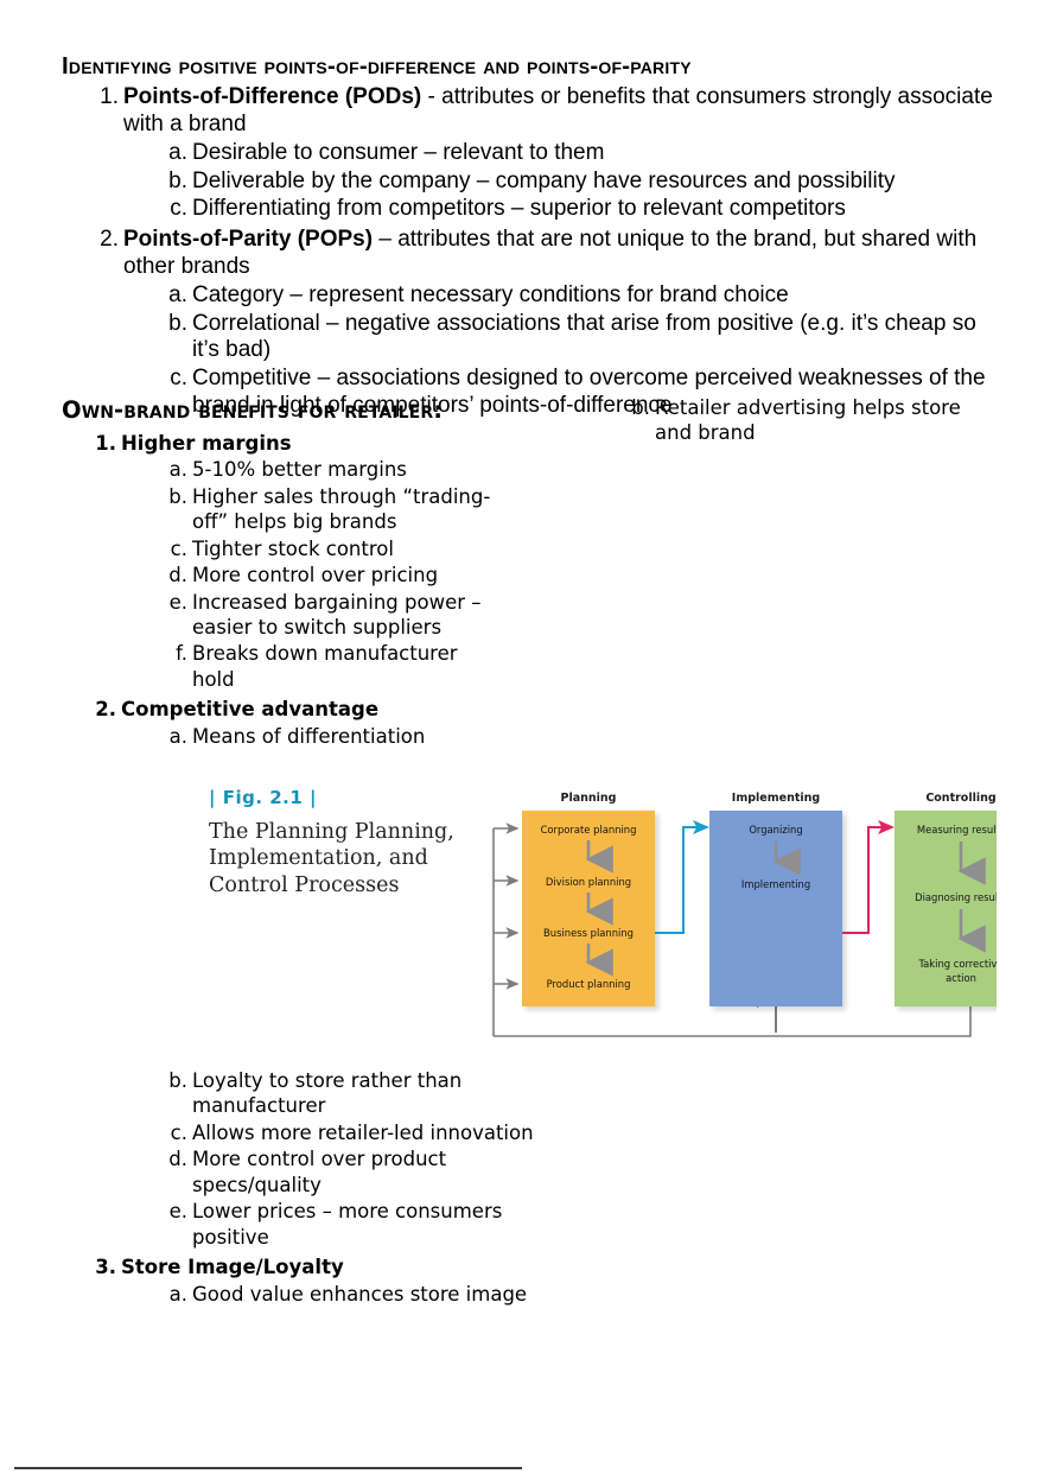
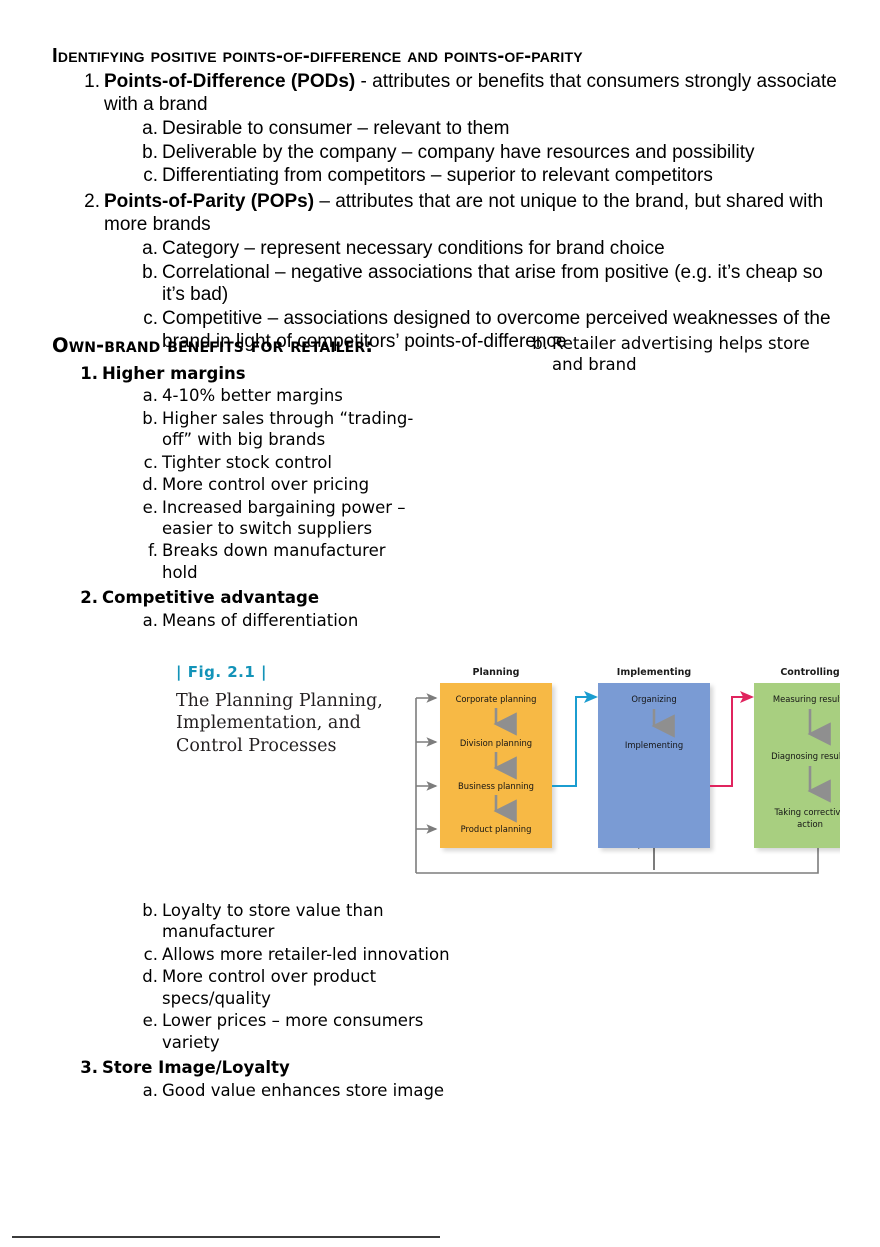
  identifying positive points-of-difference and points-of-parity
  1.
  Points-of-Difference (PODs) - attributes or benefits that consumers strongly associate with a brand
  a.
  Desirable to consumer – relevant to them
  b.
  Deliverable by the company – company have resources and possibility
  c.
  Differentiating from competitors – superior to relevant competitors
  2.
- Points-of-Parity (POPs) – attributes that are not unique to the brand, but shared with other brands
+ Points-of-Parity (POPs) – attributes that are not unique to the brand, but shared with more brands
  a.
  Category – represent necessary conditions for brand choice
  b.
  Correlational – negative associations that arise from positive (e.g. it’s cheap so it’s bad)
  c.
  Competitive – associations designed to overcome perceived weaknesses of the brand in light of competitors’ points-of-difference
  own-brand benefits for retailer:
  1.
  Higher margins
  a.
- 5-10% better margins
+ 4-10% better margins
  b.
- Higher sales through “trading-off” helps big brands
+ Higher sales through “trading-off” with big brands
  c.
  Tighter stock control
  d.
  More control over pricing
  e.
  Increased bargaining power – easier to switch suppliers
  f.
  Breaks down manufacturer hold
  2.
  Competitive advantage
  a.
  Means of differentiation
  b.
  Retailer advertising helps store and brand
  | Fig. 2.1 |
  The Planning Planning, Implementation, and Control Processes
  Planning
  Implementing
  Controlling
  Corporate planning
  Division planning
  Business planning
  Product planning
  Organizing
  Implementing
  Measuring resul
  Diagnosing resu
  Taking correctiv
  action
  b.
- Loyalty to store rather than manufacturer
+ Loyalty to store value than manufacturer
  c.
  Allows more retailer-led innovation
  d.
  More control over product specs/quality
  e.
- Lower prices – more consumers positive
+ Lower prices – more consumers variety
  3.
  Store Image/Loyalty
  a.
  Good value enhances store image
